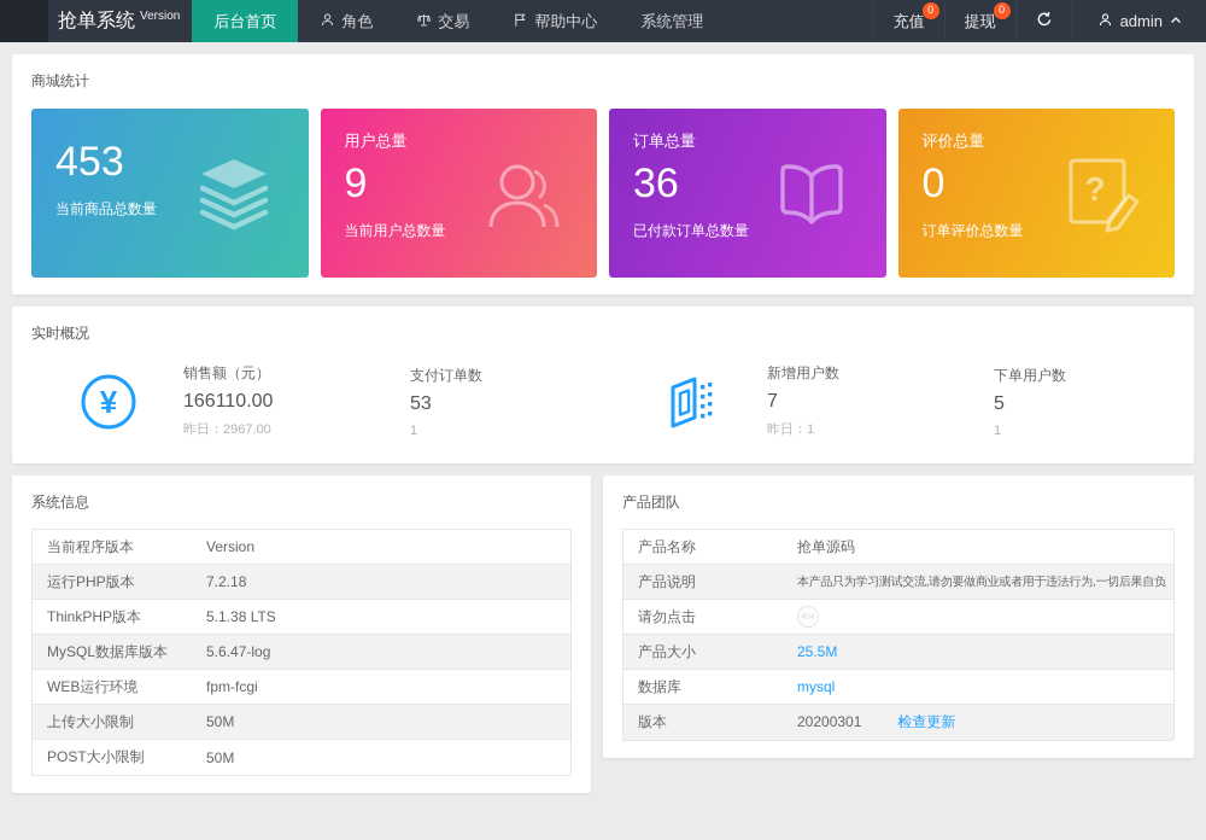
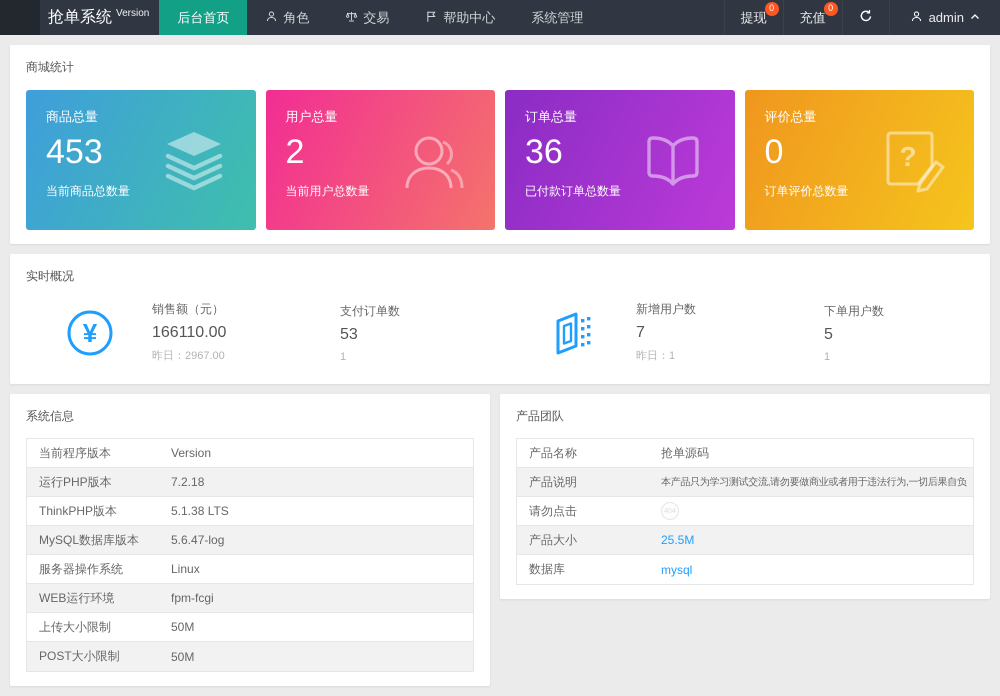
  抢单系统
  Version
  后台首页
  角色
  交易
  帮助中心
  系统管理
- 充值
+ 提现
  0
- 提现
+ 充值
  0
  admin
  商城统计
+ 商品总量
  453
  当前商品总数量
  用户总量
- 9
+ 2
  当前用户总数量
  订单总量
  36
  已付款订单总数量
  评价总量
  0
  订单评价总数量
  ?
  实时概况
  ¥
  销售额（元）
  166110.00
  昨日：2967.00
  支付订单数
  53
  1
  新增用户数
  7
  昨日：1
  下单用户数
  5
  1
  系统信息
  当前程序版本
  Version
  运行PHP版本
  7.2.18
  ThinkPHP版本
  5.1.38 LTS
  MySQL数据库版本
  5.6.47-log
+ 服务器操作系统
+ Linux
  WEB运行环境
  fpm-fcgi
  上传大小限制
  50M
  POST大小限制
  50M
  产品团队
  产品名称
  抢单源码
  产品说明
  本产品只为学习测试交流,请勿要做商业或者用于违法行为,一切后果自负
  请勿点击
  产品大小
  25.5M
  数据库
  mysql
- 版本
- 20200301 检查更新
